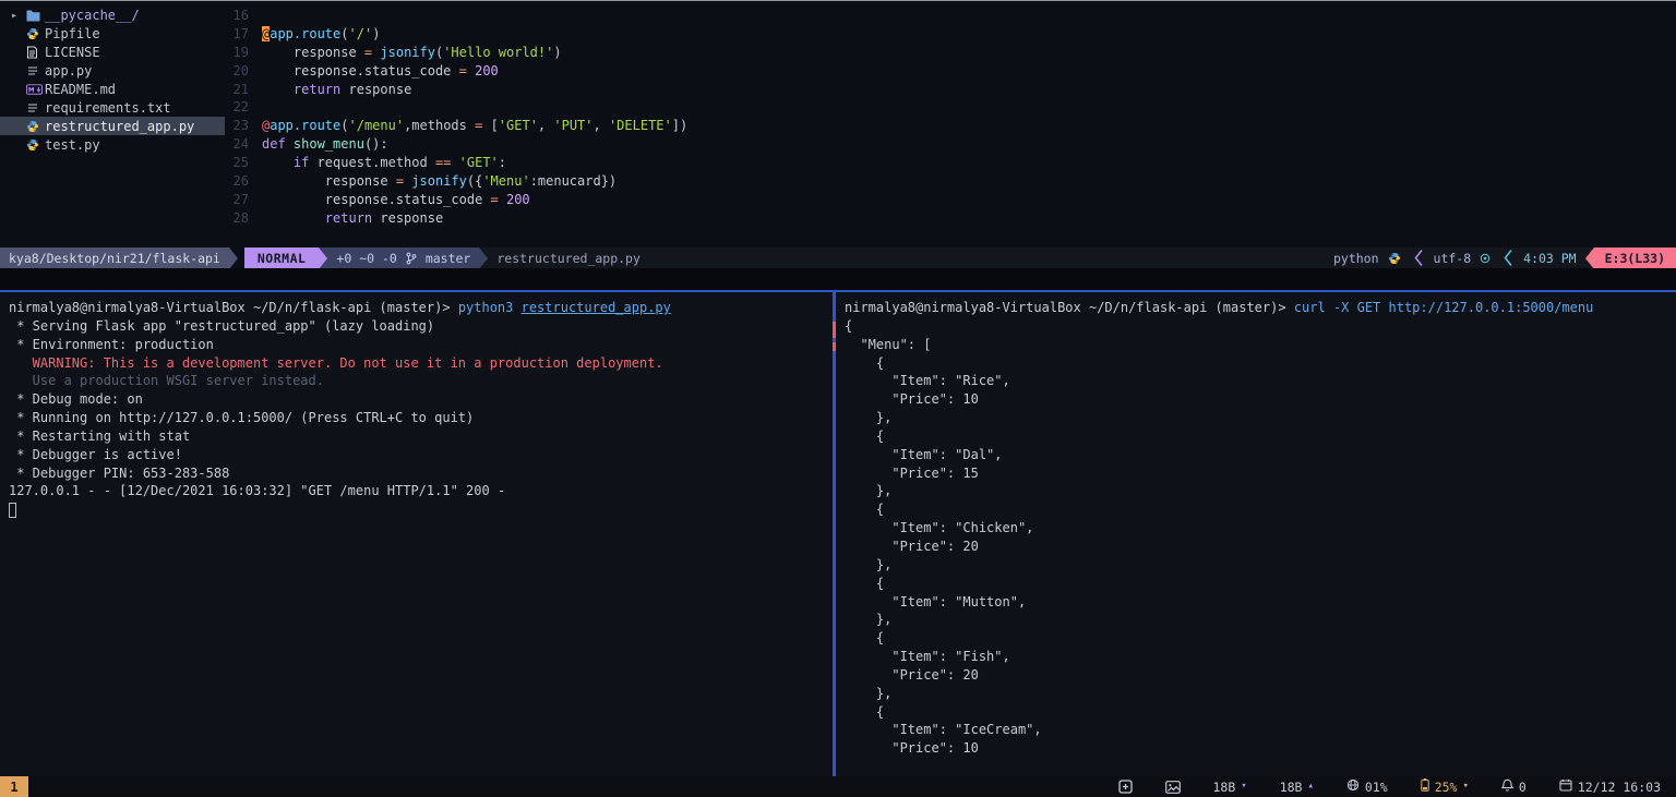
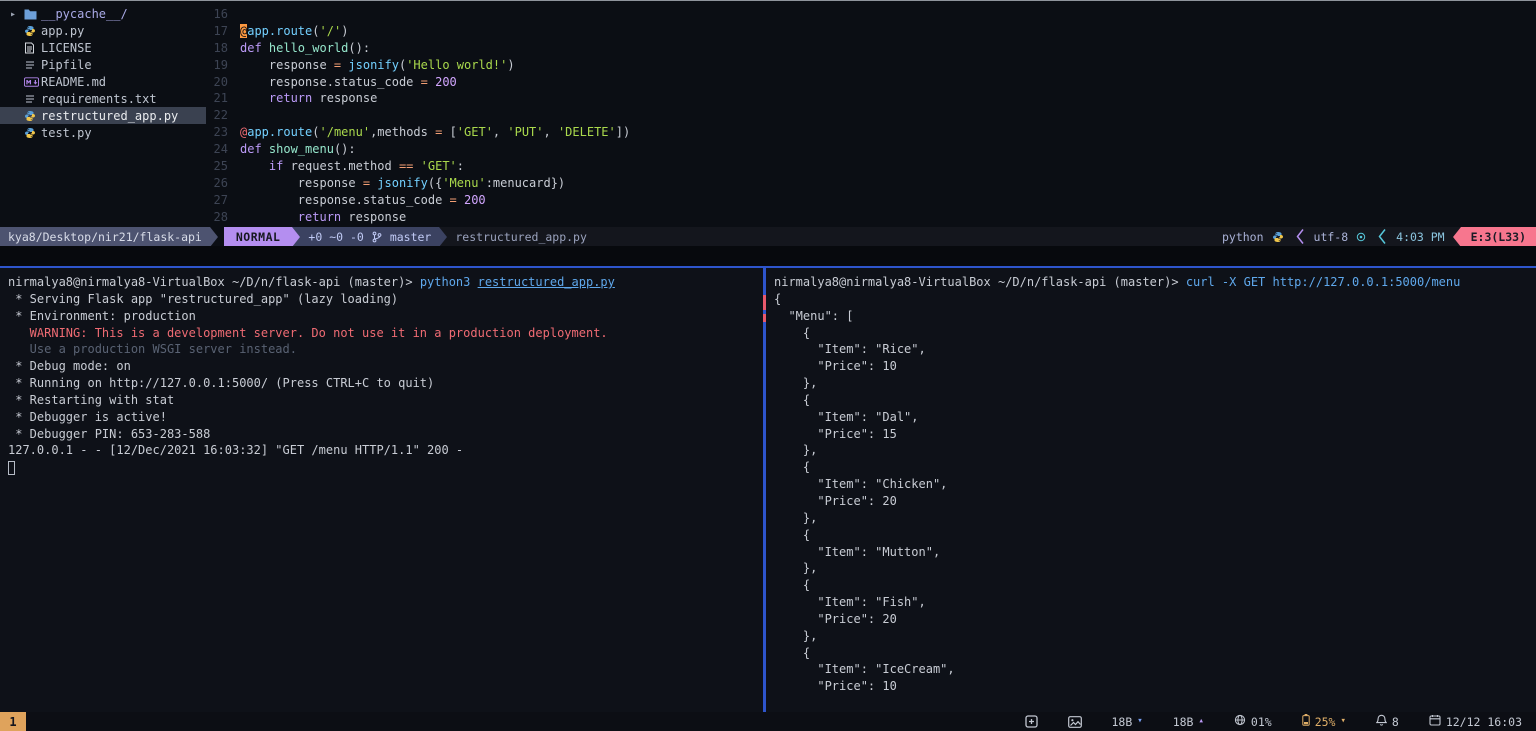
  ▸
  __pycache__/
- Pipfile
+ app.py
  LICENSE
- app.py
+ Pipfile
  README.md
  requirements.txt
  restructured_app.py
  test.py
  16
  17
  @app.route('/')
+ 18
+ def hello_world():
  19
  response = jsonify('Hello world!')
  20
  response.status_code = 200
  21
  return response
  22
  23
  @app.route('/menu',methods = ['GET', 'PUT', 'DELETE'])
  24
  def show_menu():
  25
  if request.method == 'GET':
  26
  response = jsonify({'Menu':menucard})
  27
  response.status_code = 200
  28
  return response
  kya8/Desktop/nir21/flask-api
  NORMAL
  +0 ~0 -0
  master
  restructured_app.py
  python
  utf-8
  4:03 PM
  E:3(L33)
  nirmalya8@nirmalya8-VirtualBox ~/D/n/flask-api (master)> python3 restructured_app.py
  * Serving Flask app "restructured_app" (lazy loading)
  * Environment: production
  WARNING: This is a development server. Do not use it in a production deployment.
  Use a production WSGI server instead.
  * Debug mode: on
  * Running on http://127.0.0.1:5000/ (Press CTRL+C to quit)
  * Restarting with stat
  * Debugger is active!
  * Debugger PIN: 653-283-588
  127.0.0.1 - - [12/Dec/2021 16:03:32] "GET /menu HTTP/1.1" 200 -
  nirmalya8@nirmalya8-VirtualBox ~/D/n/flask-api (master)> curl -X GET http://127.0.0.1:5000/menu
  {
  "Menu": [
  {
  "Item": "Rice",
  "Price": 10
  },
  {
  "Item": "Dal",
  "Price": 15
  },
  {
  "Item": "Chicken",
  "Price": 20
  },
  {
  "Item": "Mutton",
  },
  {
  "Item": "Fish",
  "Price": 20
  },
  {
  "Item": "IceCream",
  "Price": 10
  1
  18B
  ▾
  18B
  ▴
  01%
  25%
  ▾
- 0
+ 8
  12/12 16:03
